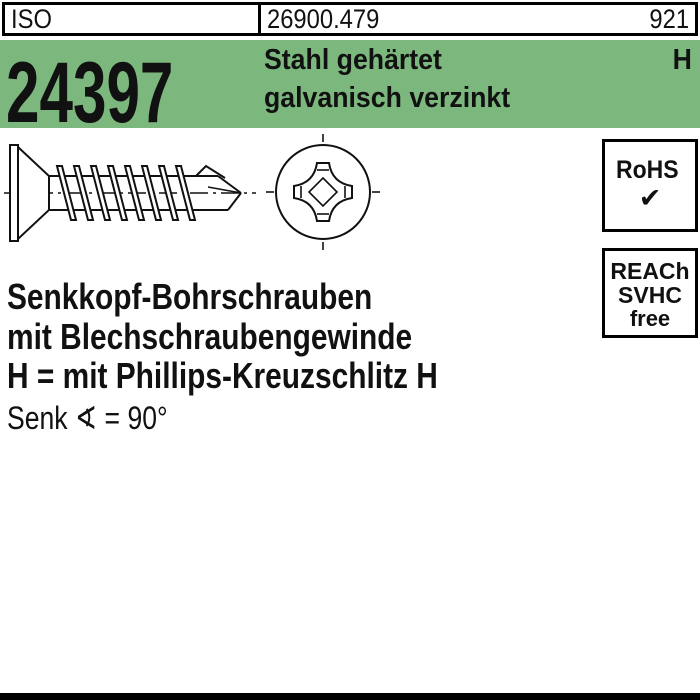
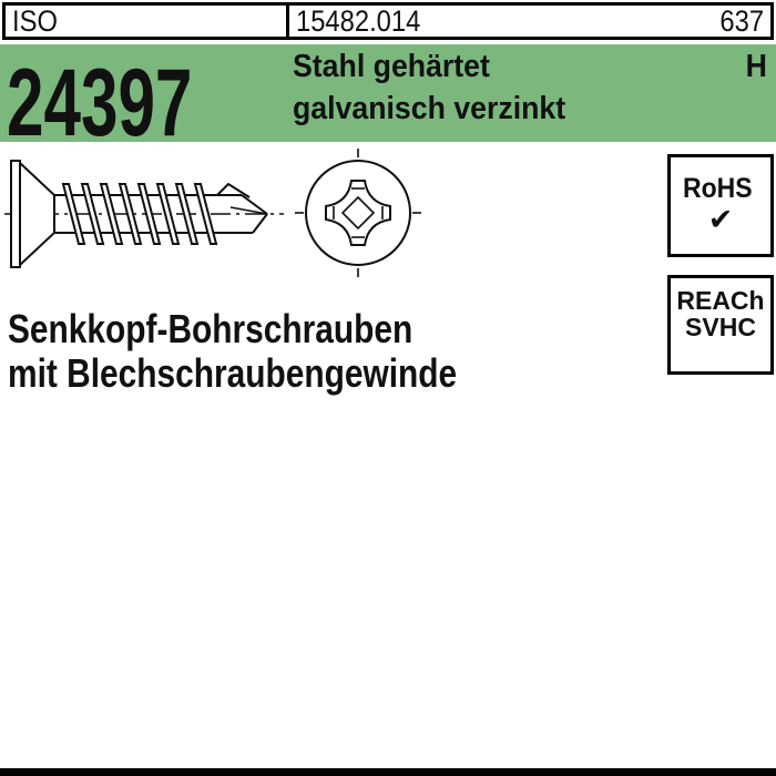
  ISO
- 26900.479
+ 15482.014
- 921
+ 637
  24397
  Stahl gehärtet
  galvanisch verzinkt
  H
  RoHS
  ✔
  REACh
  SVHC
- free
  Senkkopf-Bohrschrauben
  mit Blechschraubengewinde
- H = mit Phillips-Kreuzschlitz H
- Senk ∢ = 90°
